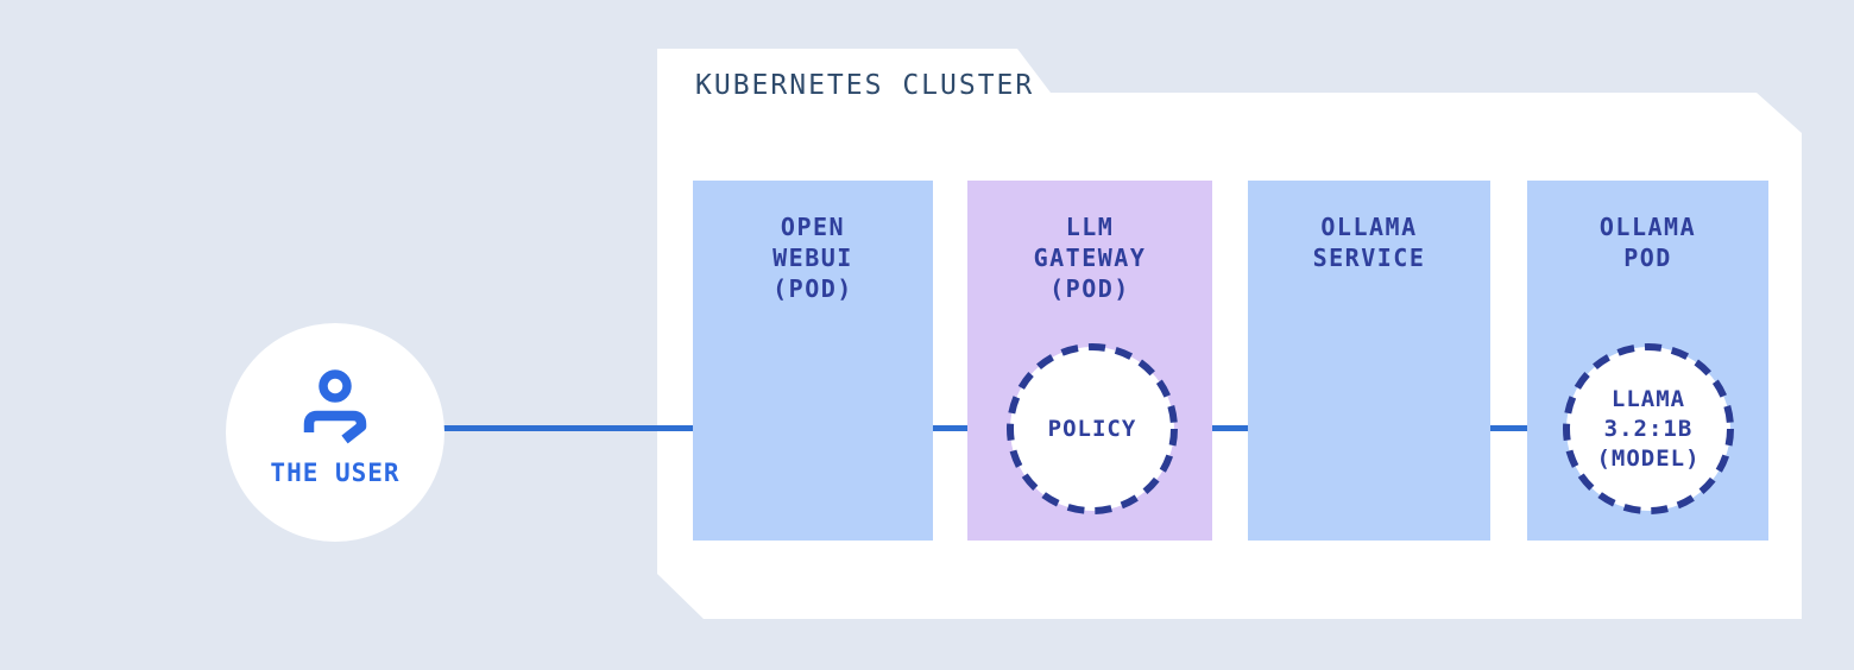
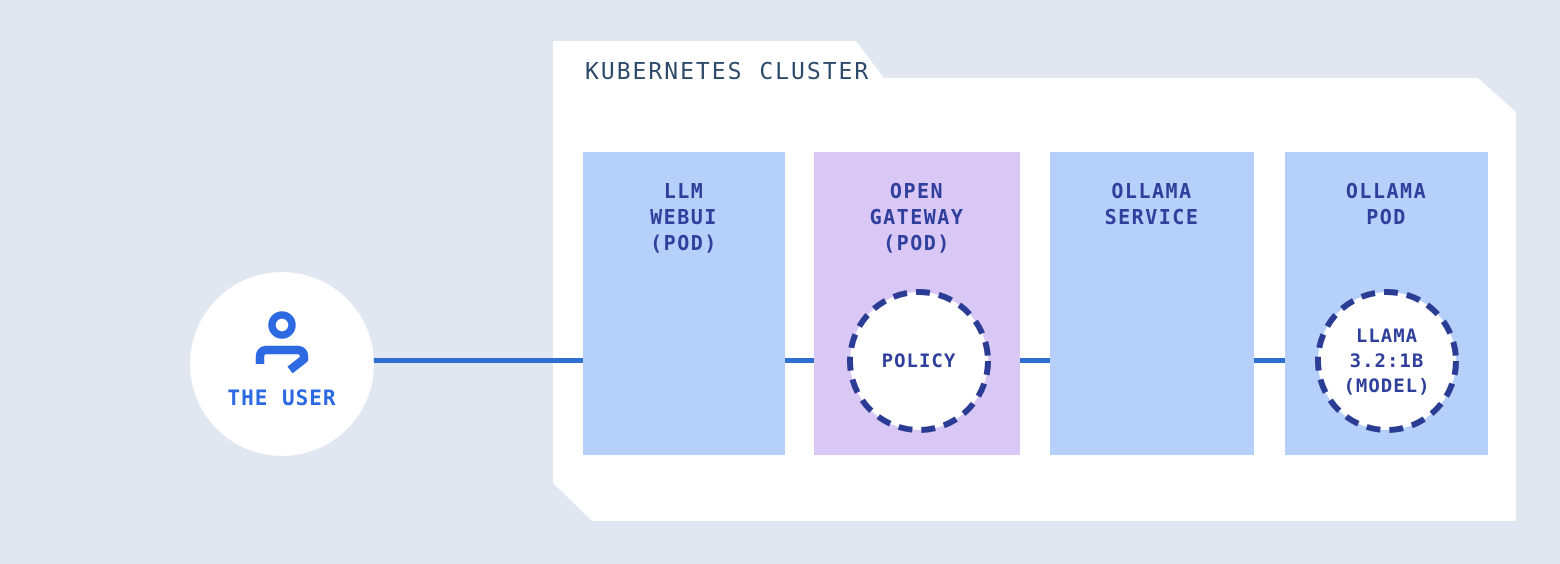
  KUBERNETES CLUSTER
  THE USER
- OPEN
+ LLM
  WEBUI
  (POD)
- LLM
+ OPEN
  GATEWAY
  (POD)
  POLICY
  OLLAMA
  SERVICE
  OLLAMA
  POD
  LLAMA
  3.2:1B
  (MODEL)
